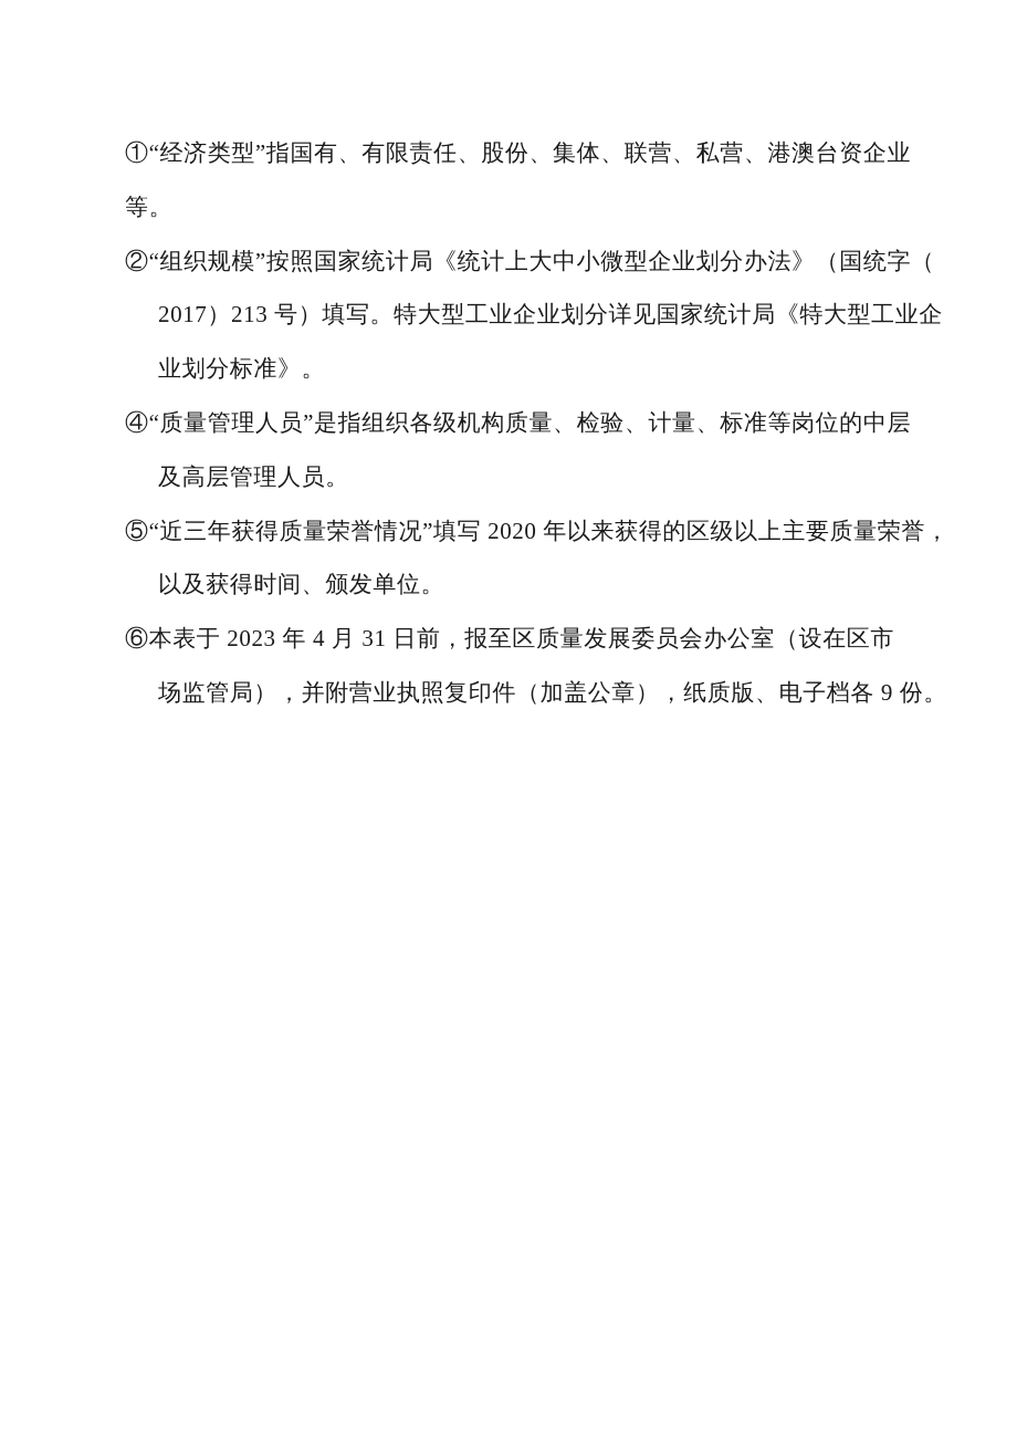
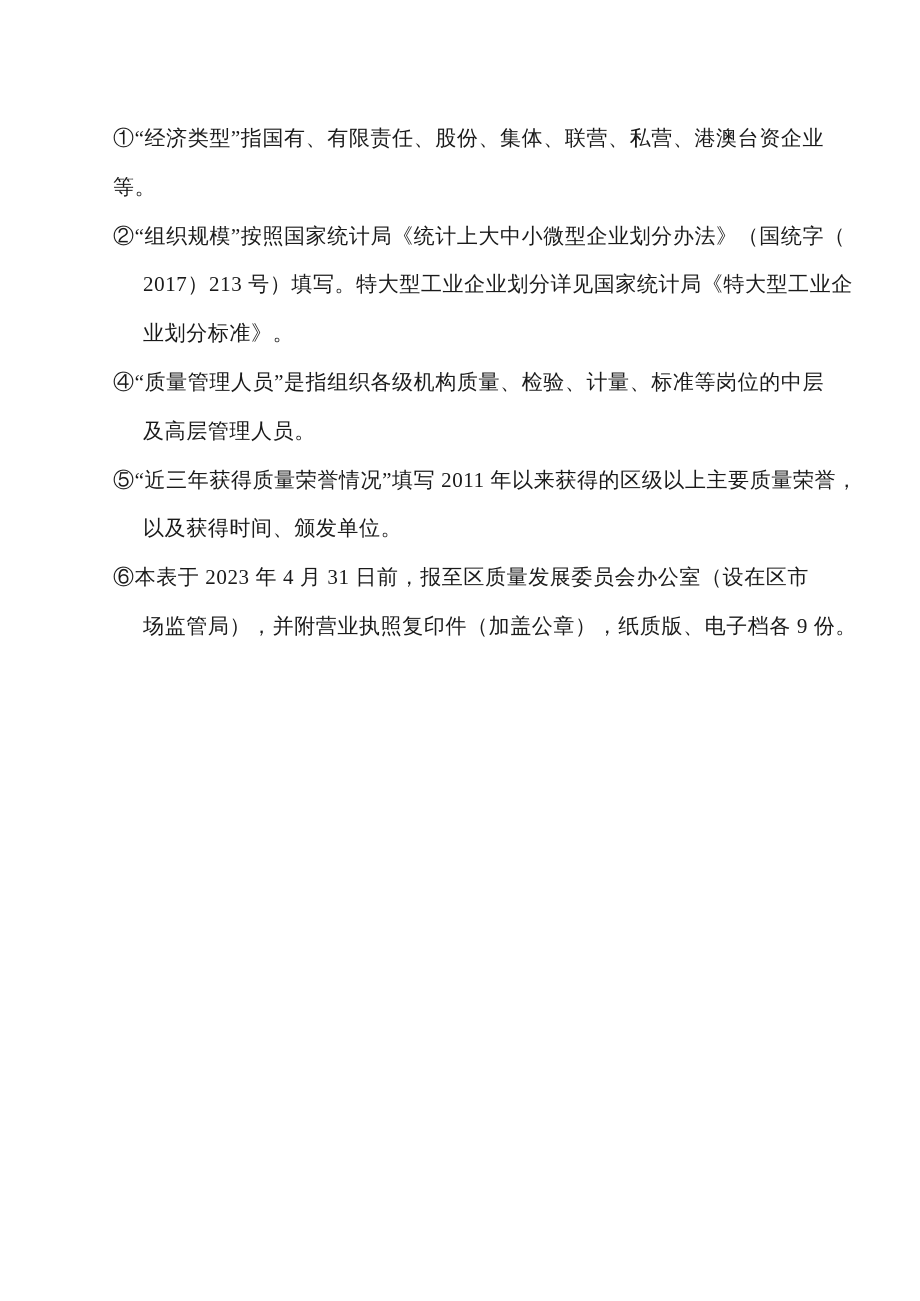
  ①“经济类型”指国有、有限责任、股份、集体、联营、私营、港澳台资企业
  等。
  ②“组织规模”按照国家统计局《统计上大中小微型企业划分办法》（国统字（
  2017）213 号）填写。特大型工业企业划分详见国家统计局《特大型工业企
  业划分标准》。
  ④“质量管理人员”是指组织各级机构质量、检验、计量、标准等岗位的中层
  及高层管理人员。
- ⑤“近三年获得质量荣誉情况”填写 2020 年以来获得的区级以上主要质量荣誉，
+ ⑤“近三年获得质量荣誉情况”填写 2011 年以来获得的区级以上主要质量荣誉，
  以及获得时间、颁发单位。
  ⑥本表于 2023 年 4 月 31 日前，报至区质量发展委员会办公室（设在区市
  场监管局），并附营业执照复印件（加盖公章），纸质版、电子档各 9 份。
